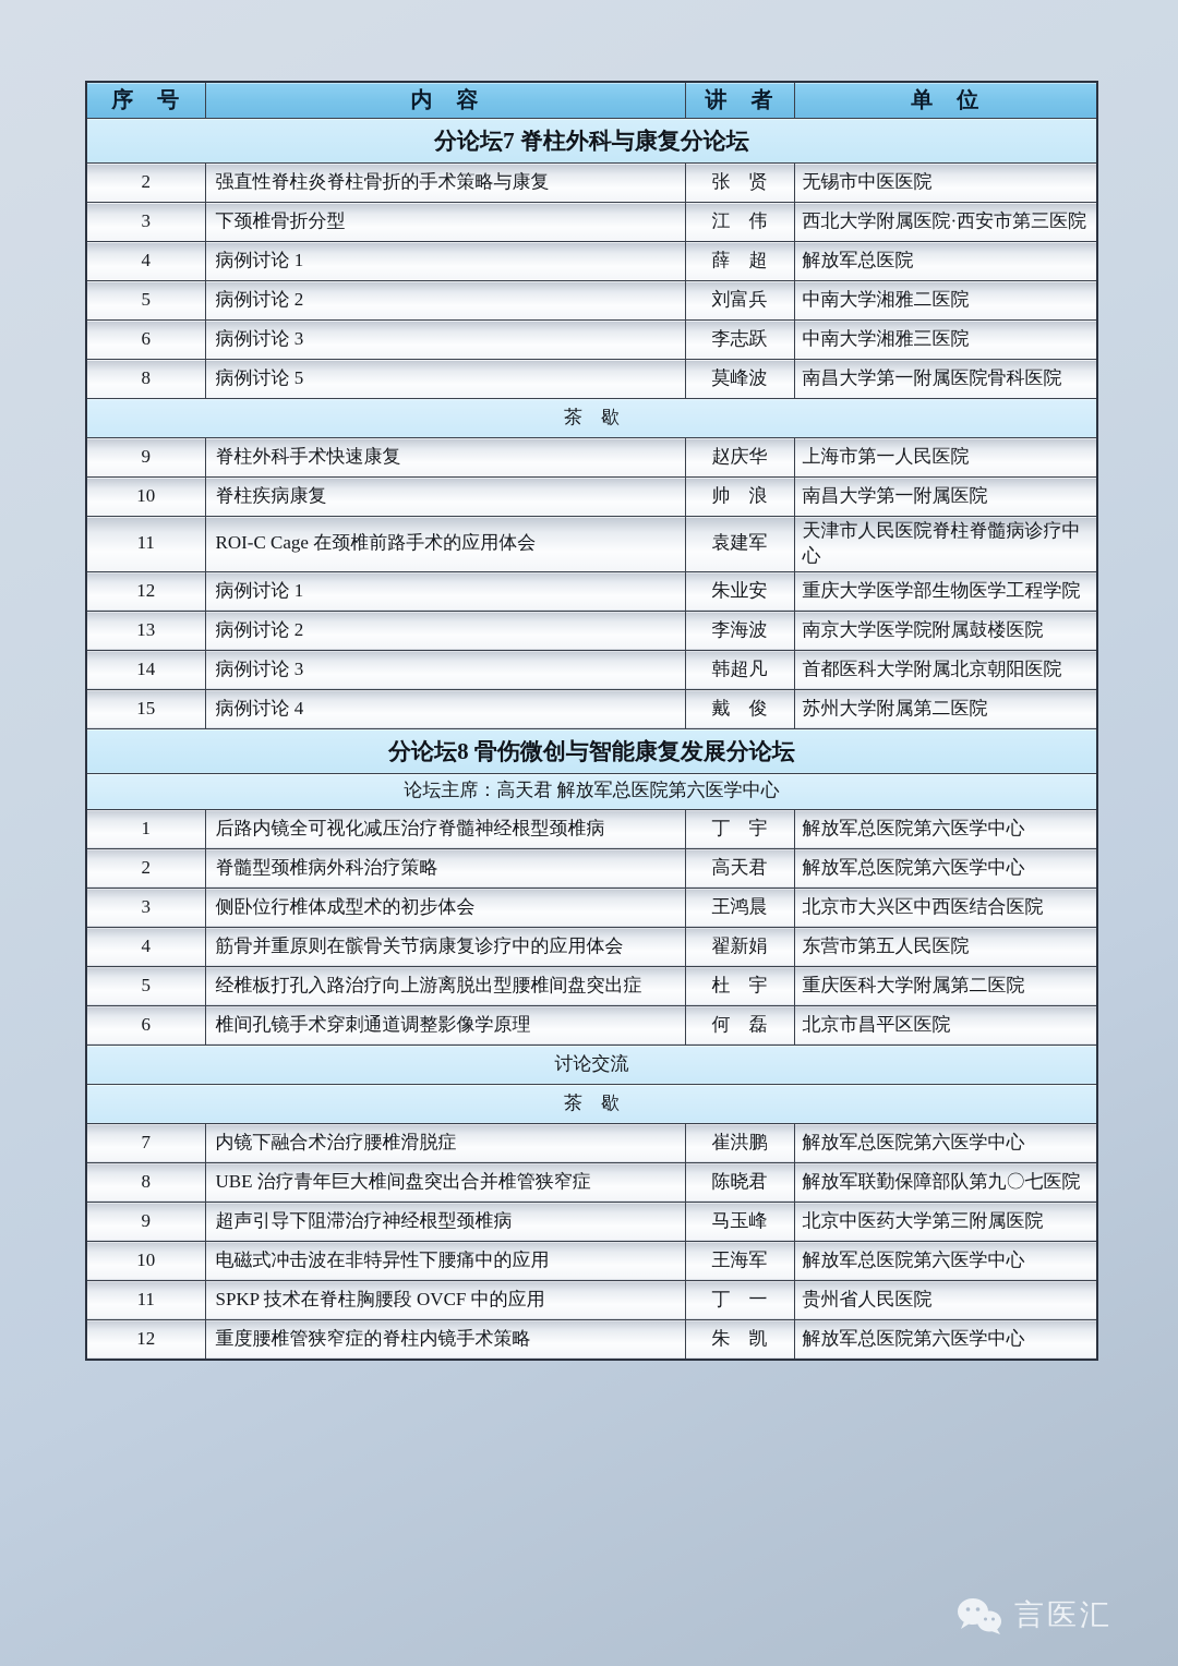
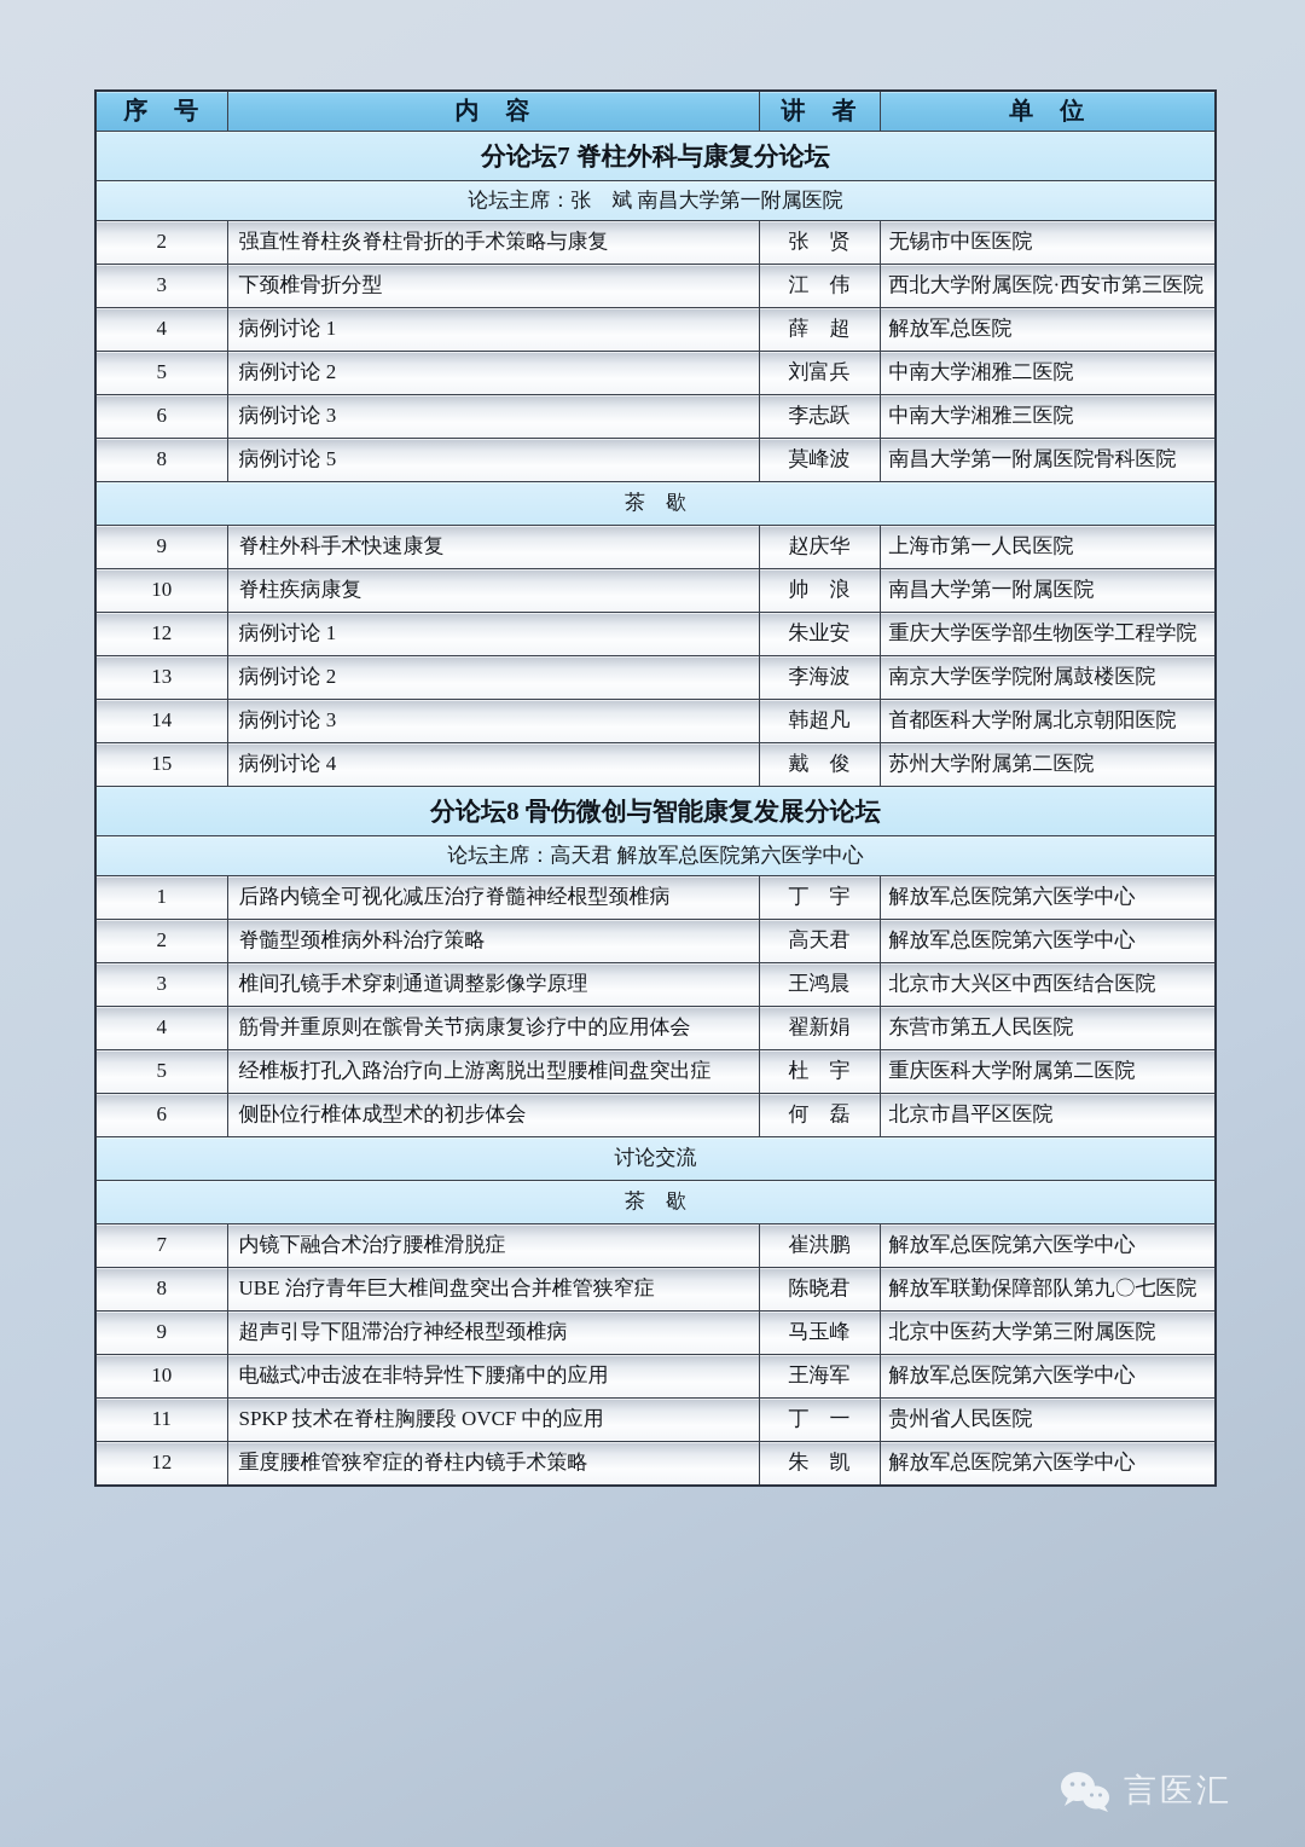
  序 号	内 容	讲 者	单 位
  分论坛7 脊柱外科与康复分论坛
+ 论坛主席：张 斌 南昌大学第一附属医院
  2	强直性脊柱炎脊柱骨折的手术策略与康复	张 贤	无锡市中医医院
  3	下颈椎骨折分型	江 伟	西北大学附属医院·西安市第三医院
  4	病例讨论 1	薛 超	解放军总医院
  5	病例讨论 2	刘富兵	中南大学湘雅二医院
  6	病例讨论 3	李志跃	中南大学湘雅三医院
  8	病例讨论 5	莫峰波	南昌大学第一附属医院骨科医院
  茶 歇
  9	脊柱外科手术快速康复	赵庆华	上海市第一人民医院
  10	脊柱疾病康复	帅 浪	南昌大学第一附属医院
- 11	ROI-C Cage 在颈椎前路手术的应用体会	袁建军	天津市人民医院脊柱脊髓病诊疗中心
  12	病例讨论 1	朱业安	重庆大学医学部生物医学工程学院
  13	病例讨论 2	李海波	南京大学医学院附属鼓楼医院
  14	病例讨论 3	韩超凡	首都医科大学附属北京朝阳医院
  15	病例讨论 4	戴 俊	苏州大学附属第二医院
  分论坛8 骨伤微创与智能康复发展分论坛
  论坛主席：高天君 解放军总医院第六医学中心
  1	后路内镜全可视化减压治疗脊髓神经根型颈椎病	丁 宇	解放军总医院第六医学中心
  2	脊髓型颈椎病外科治疗策略	高天君	解放军总医院第六医学中心
- 3	侧卧位行椎体成型术的初步体会	王鸿晨	北京市大兴区中西医结合医院
+ 3	椎间孔镜手术穿刺通道调整影像学原理	王鸿晨	北京市大兴区中西医结合医院
  4	筋骨并重原则在髌骨关节病康复诊疗中的应用体会	翟新娟	东营市第五人民医院
  5	经椎板打孔入路治疗向上游离脱出型腰椎间盘突出症	杜 宇	重庆医科大学附属第二医院
- 6	椎间孔镜手术穿刺通道调整影像学原理	何 磊	北京市昌平区医院
+ 6	侧卧位行椎体成型术的初步体会	何 磊	北京市昌平区医院
  讨论交流
  茶 歇
  7	内镜下融合术治疗腰椎滑脱症	崔洪鹏	解放军总医院第六医学中心
  8	UBE 治疗青年巨大椎间盘突出合并椎管狭窄症	陈晓君	解放军联勤保障部队第九〇七医院
  9	超声引导下阻滞治疗神经根型颈椎病	马玉峰	北京中医药大学第三附属医院
  10	电磁式冲击波在非特异性下腰痛中的应用	王海军	解放军总医院第六医学中心
  11	SPKP 技术在脊柱胸腰段 OVCF 中的应用	丁 一	贵州省人民医院
  12	重度腰椎管狭窄症的脊柱内镜手术策略	朱 凯	解放军总医院第六医学中心
  言医汇
